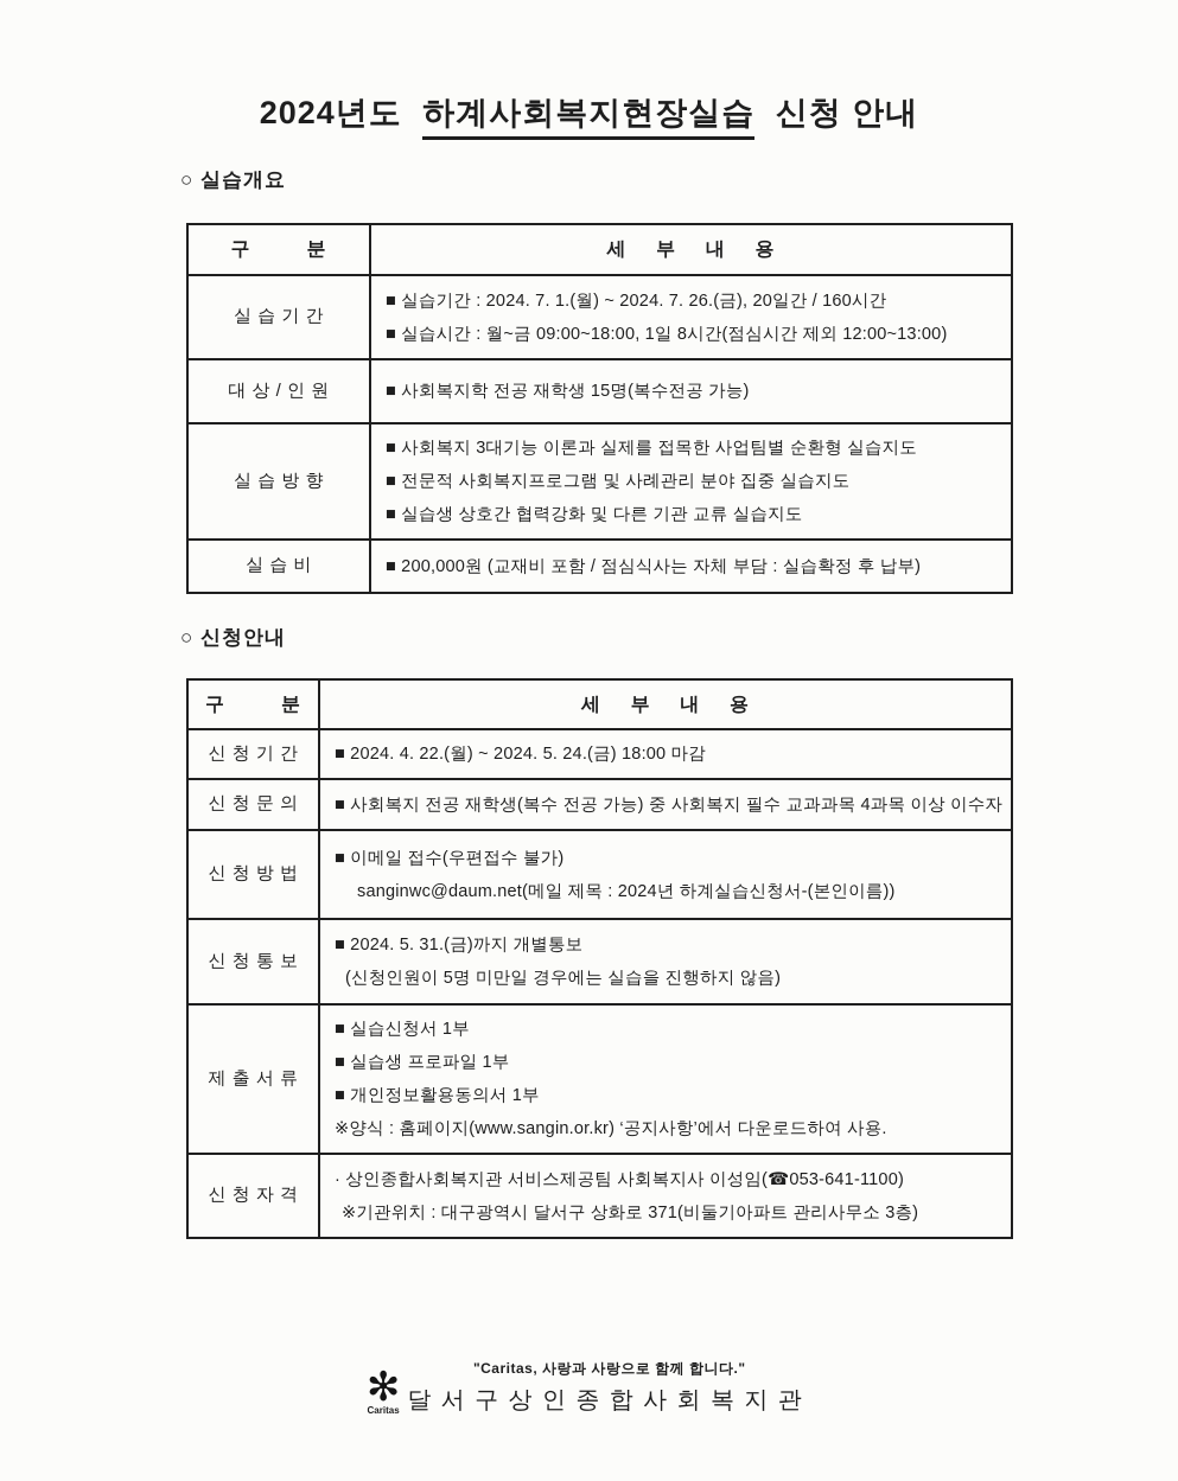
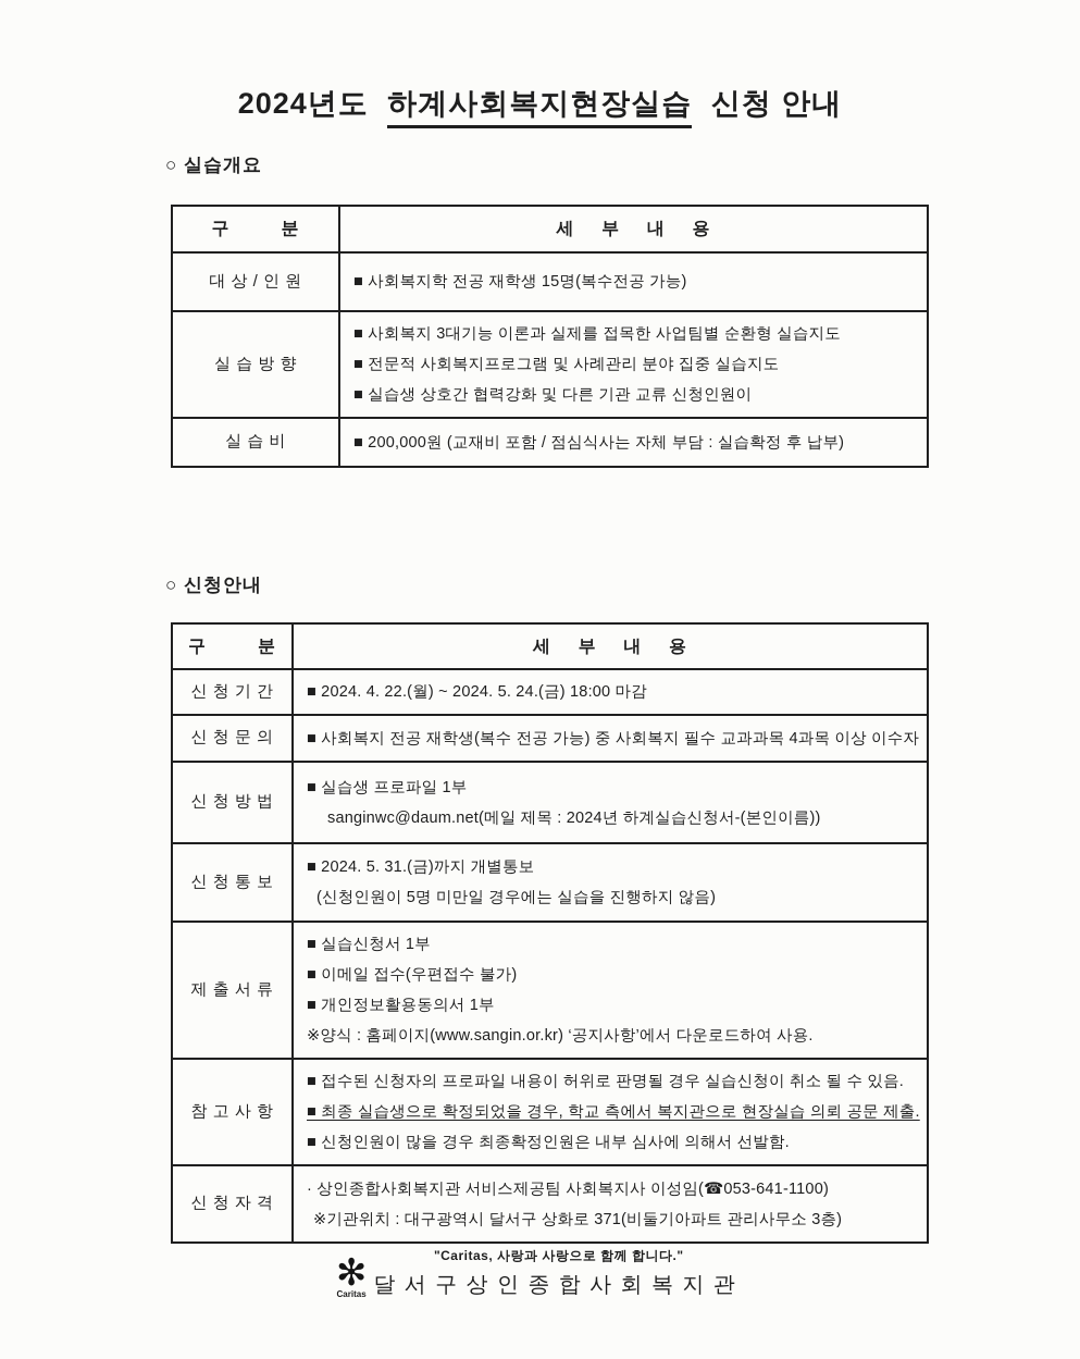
  2024년도 하계사회복지현장실습 신청 안내
  ○ 실습개요
  구 분	세 부 내 용
- 실 습 기 간	■ 실습기간 : 2024. 7. 1.(월) ~ 2024. 7. 26.(금), 20일간 / 160시간 ■ 실습시간 : 월~금 09:00~18:00, 1일 8시간(점심시간 제외 12:00~13:00)
  대 상 / 인 원	■ 사회복지학 전공 재학생 15명(복수전공 가능)
- 실 습 방 향	■ 사회복지 3대기능 이론과 실제를 접목한 사업팀별 순환형 실습지도 ■ 전문적 사회복지프로그램 및 사례관리 분야 집중 실습지도 ■ 실습생 상호간 협력강화 및 다른 기관 교류 실습지도
+ 실 습 방 향	■ 사회복지 3대기능 이론과 실제를 접목한 사업팀별 순환형 실습지도 ■ 전문적 사회복지프로그램 및 사례관리 분야 집중 실습지도 ■ 실습생 상호간 협력강화 및 다른 기관 교류 신청인원이
  실 습 비	■ 200,000원 (교재비 포함 / 점심식사는 자체 부담 : 실습확정 후 납부)
  ○ 신청안내
  구 분	세 부 내 용
  신 청 기 간	■ 2024. 4. 22.(월) ~ 2024. 5. 24.(금) 18:00 마감
  신 청 문 의	■ 사회복지 전공 재학생(복수 전공 가능) 중 사회복지 필수 교과과목 4과목 이상 이수자
- 신 청 방 법	■ 이메일 접수(우편접수 불가) sanginwc@daum.net(메일 제목 : 2024년 하계실습신청서-(본인이름))
+ 신 청 방 법	■ 실습생 프로파일 1부 sanginwc@daum.net(메일 제목 : 2024년 하계실습신청서-(본인이름))
  신 청 통 보	■ 2024. 5. 31.(금)까지 개별통보 (신청인원이 5명 미만일 경우에는 실습을 진행하지 않음)
- 제 출 서 류	■ 실습신청서 1부 ■ 실습생 프로파일 1부 ■ 개인정보활용동의서 1부 ※양식 : 홈페이지(www.sangin.or.kr) ‘공지사항’에서 다운로드하여 사용.
+ 제 출 서 류	■ 실습신청서 1부 ■ 이메일 접수(우편접수 불가) ■ 개인정보활용동의서 1부 ※양식 : 홈페이지(www.sangin.or.kr) ‘공지사항’에서 다운로드하여 사용.
+ 참 고 사 항	■ 접수된 신청자의 프로파일 내용이 허위로 판명될 경우 실습신청이 취소 될 수 있음. ■ 최종 실습생으로 확정되었을 경우, 학교 측에서 복지관으로 현장실습 의뢰 공문 제출. ■ 신청인원이 많을 경우 최종확정인원은 내부 심사에 의해서 선발함.
  신 청 자 격	· 상인종합사회복지관 서비스제공팀 사회복지사 이성임(☎053-641-1100) ※기관위치 : 대구광역시 달서구 상화로 371(비둘기아파트 관리사무소 3층)
  ✻
  Caritas
  "Caritas, 사랑과 사랑으로 함께 합니다."
  달서구상인종합사회복지관
